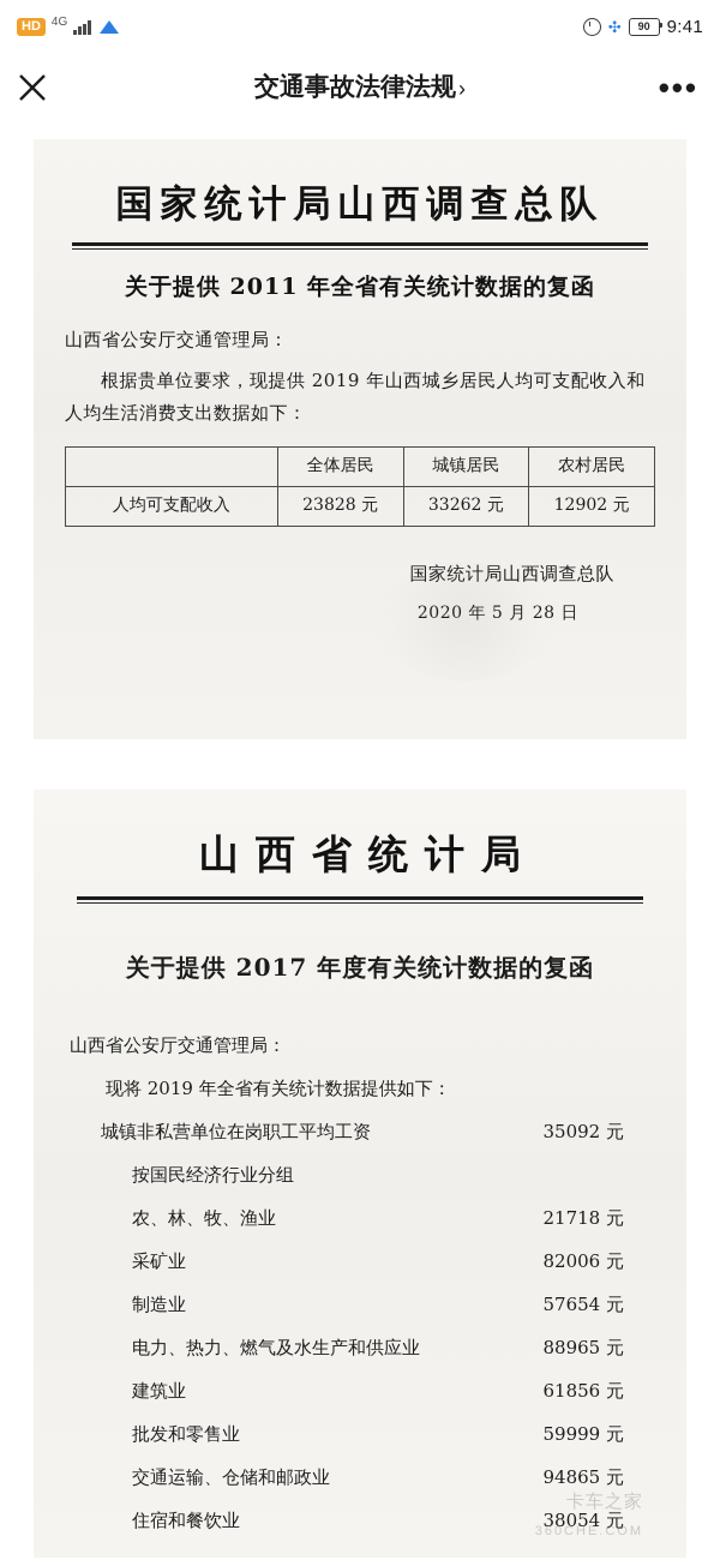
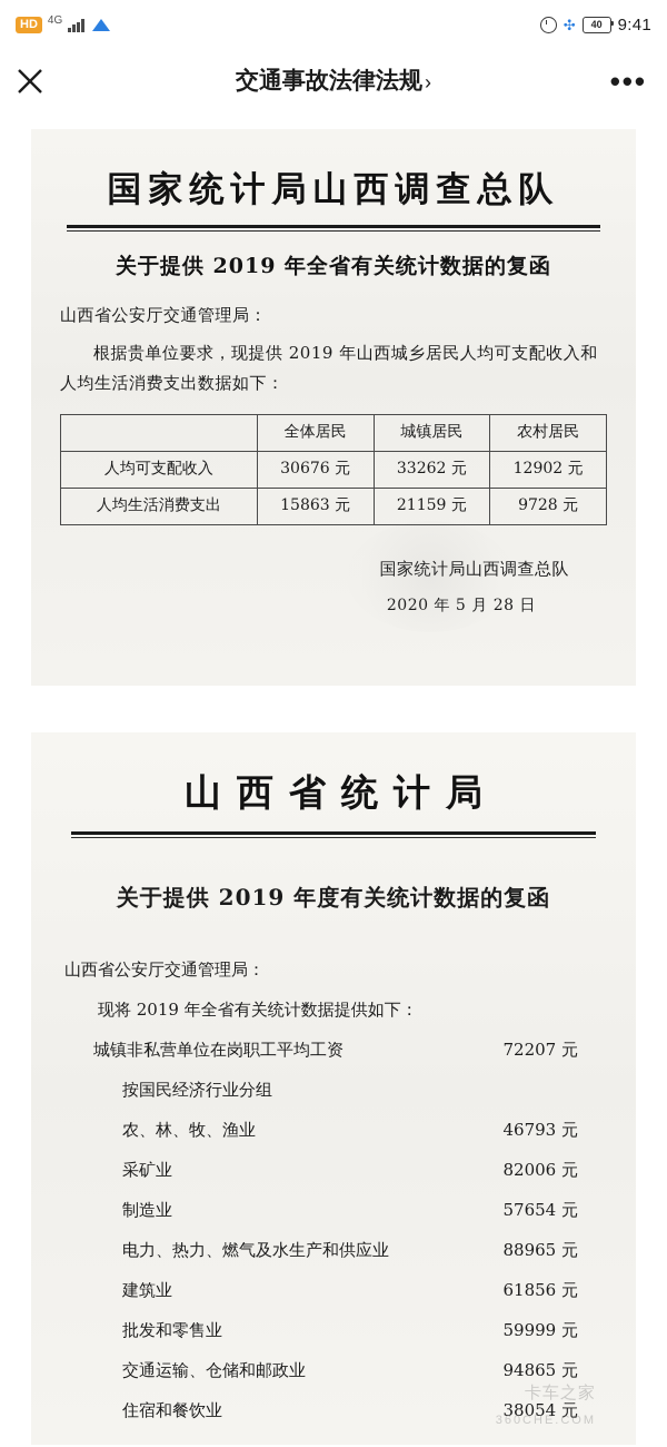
  HD
  4G
  ✣
- 90
+ 40
  9:41
  交通事故法律法规
  ›
  •••
  国家统计局山西调查总队
- 关于提供 2011 年全省有关统计数据的复函
+ 关于提供 2019 年全省有关统计数据的复函
  山西省公安厅交通管理局：
  根据贵单位要求，现提供 2019 年山西城乡居民人均可支配收入和人均生活消费支出数据如下：
  	全体居民	城镇居民	农村居民
- 人均可支配收入	23828 元	33262 元	12902 元
+ 人均可支配收入	30676 元	33262 元	12902 元
+ 人均生活消费支出	15863 元	21159 元	9728 元
  国家统计局山西调查总队
  2020 年 5 月 28 日
  山西省统计局
- 关于提供 2017 年度有关统计数据的复函
+ 关于提供 2019 年度有关统计数据的复函
  山西省公安厅交通管理局：
  现将 2019 年全省有关统计数据提供如下：
  城镇非私营单位在岗职工平均工资
- 35092 元
+ 72207 元
  按国民经济行业分组
  农、林、牧、渔业
- 21718 元
+ 46793 元
  采矿业
  82006 元
  制造业
  57654 元
  电力、热力、燃气及水生产和供应业
  88965 元
  建筑业
  61856 元
  批发和零售业
  59999 元
  交通运输、仓储和邮政业
  94865 元
  住宿和餐饮业
  38054 元
  卡车之家
  360CHE.COM
